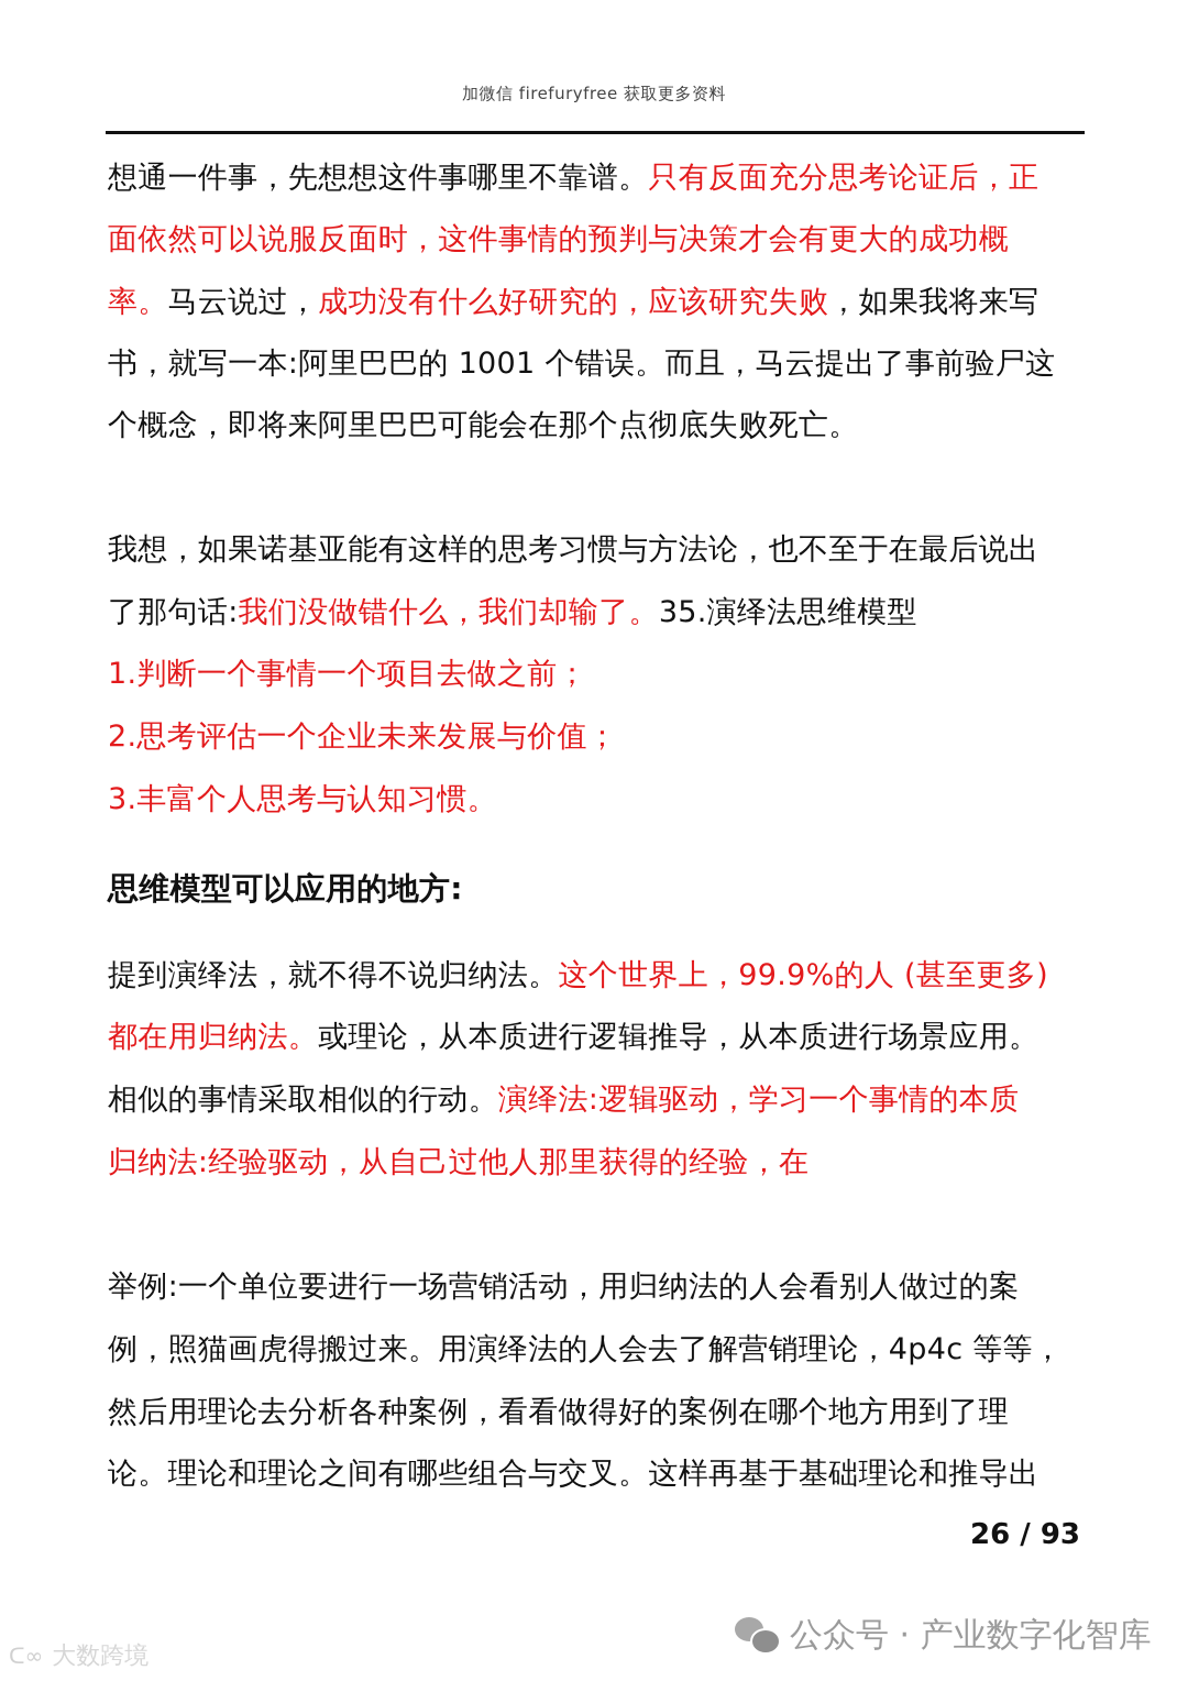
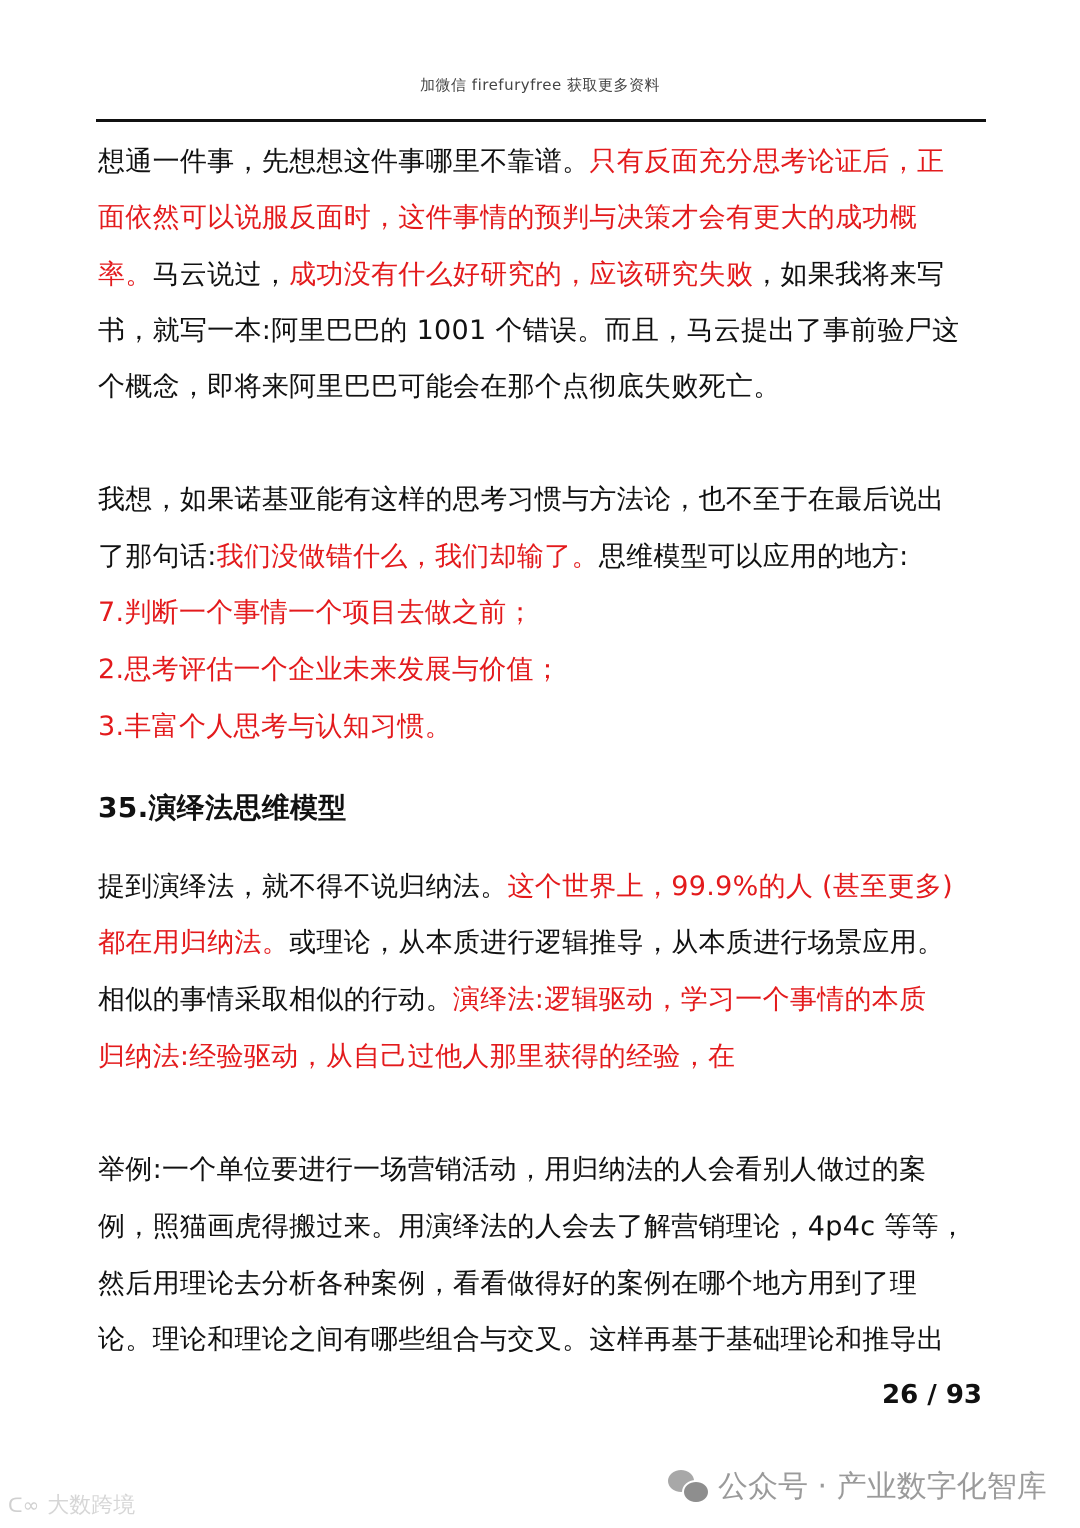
  加微信 firefuryfree 获取更多资料
  想通一件事，先想想这件事哪里不靠谱。只有反面充分思考论证后，正
  面依然可以说服反面时，这件事情的预判与决策才会有更大的成功概
  率。马云说过，成功没有什么好研究的，应该研究失败，如果我将来写
  书，就写一本:阿里巴巴的 1001 个错误。而且，马云提出了事前验尸这
  个概念，即将来阿里巴巴可能会在那个点彻底失败死亡。
  我想，如果诺基亚能有这样的思考习惯与方法论，也不至于在最后说出
- 了那句话:我们没做错什么，我们却输了。35.演绎法思维模型
+ 了那句话:我们没做错什么，我们却输了。思维模型可以应用的地方:
- 1.判断一个事情一个项目去做之前；
+ 7.判断一个事情一个项目去做之前；
  2.思考评估一个企业未来发展与价值；
  3.丰富个人思考与认知习惯。
- 思维模型可以应用的地方:
+ 35.演绎法思维模型
  提到演绎法，就不得不说归纳法。这个世界上，99.9%的人 (甚至更多)
  都在用归纳法。或理论，从本质进行逻辑推导，从本质进行场景应用。
  相似的事情采取相似的行动。演绎法:逻辑驱动，学习一个事情的本质
  归纳法:经验驱动，从自己过他人那里获得的经验，在
  举例:一个单位要进行一场营销活动，用归纳法的人会看别人做过的案
  例，照猫画虎得搬过来。用演绎法的人会去了解营销理论，4p4c 等等，
  然后用理论去分析各种案例，看看做得好的案例在哪个地方用到了理
  论。理论和理论之间有哪些组合与交叉。这样再基于基础理论和推导出
  26 / 93
  公众号 · 产业数字化智库
  ᑕ∞
  大数跨境
